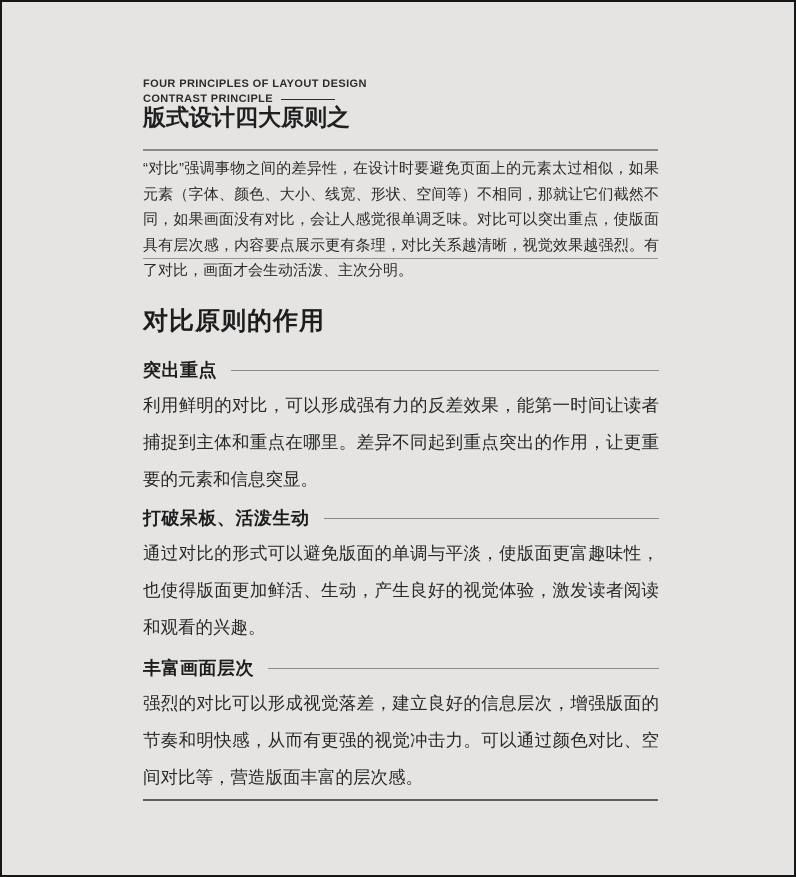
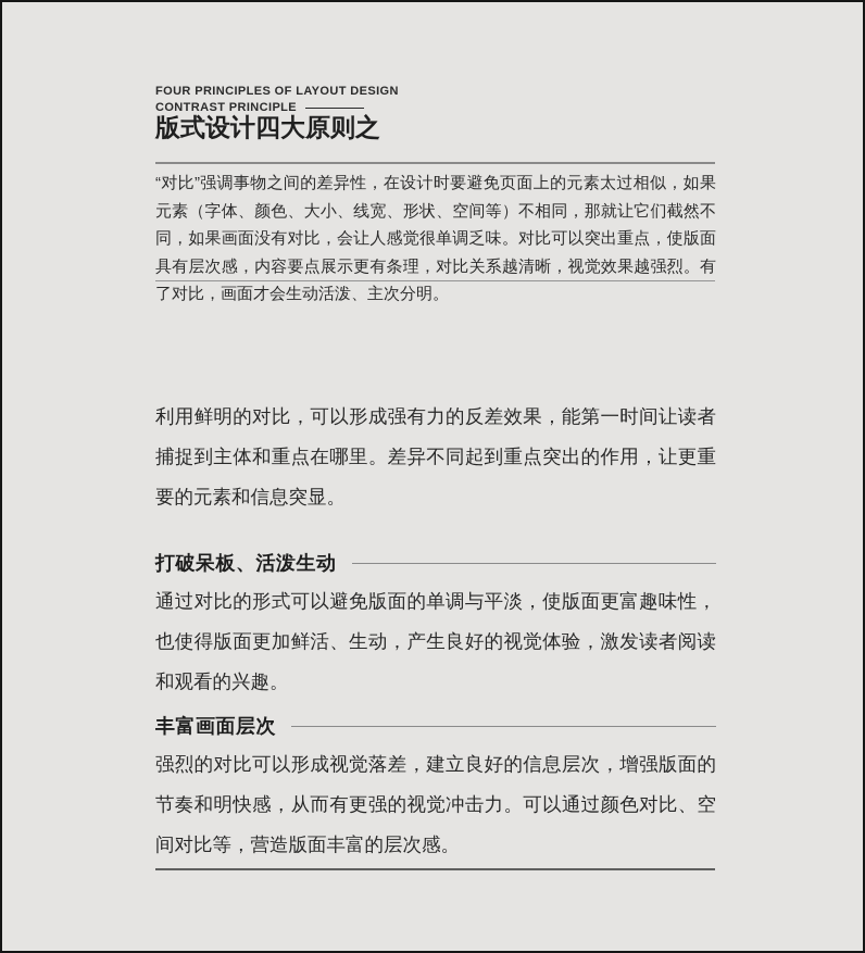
  FOUR PRINCIPLES OF LAYOUT DESIGN
  CONTRAST PRINCIPLE
  版式设计四大原则之
  “对比”强调事物之间的差异性，在设计时要避免页面上的元素太过相似，如果元素（字体、颜色、大小、线宽、形状、空间等）不相同，那就让它们截然不同，如果画面没有对比，会让人感觉很单调乏味。对比可以突出重点，使版面具有层次感，内容要点展示更有条理，对比关系越清晰，视觉效果越强烈。有了对比，画面才会生动活泼、主次分明。
- 对比原则的作用
- 突出重点
  利用鲜明的对比，可以形成强有力的反差效果，能第一时间让读者捕捉到主体和重点在哪里。差异不同起到重点突出的作用，让更重要的元素和信息突显。
  打破呆板、活泼生动
  通过对比的形式可以避免版面的单调与平淡，使版面更富趣味性，也使得版面更加鲜活、生动，产生良好的视觉体验，激发读者阅读和观看的兴趣。
  丰富画面层次
  强烈的对比可以形成视觉落差，建立良好的信息层次，增强版面的节奏和明快感，从而有更强的视觉冲击力。可以通过颜色对比、空间对比等，营造版面丰富的层次感。
